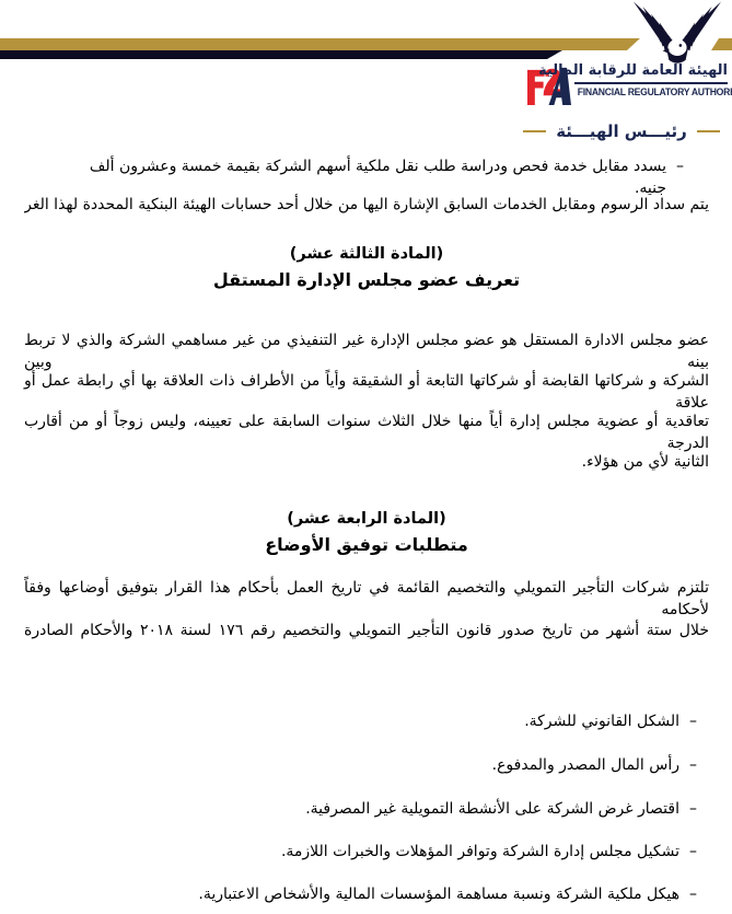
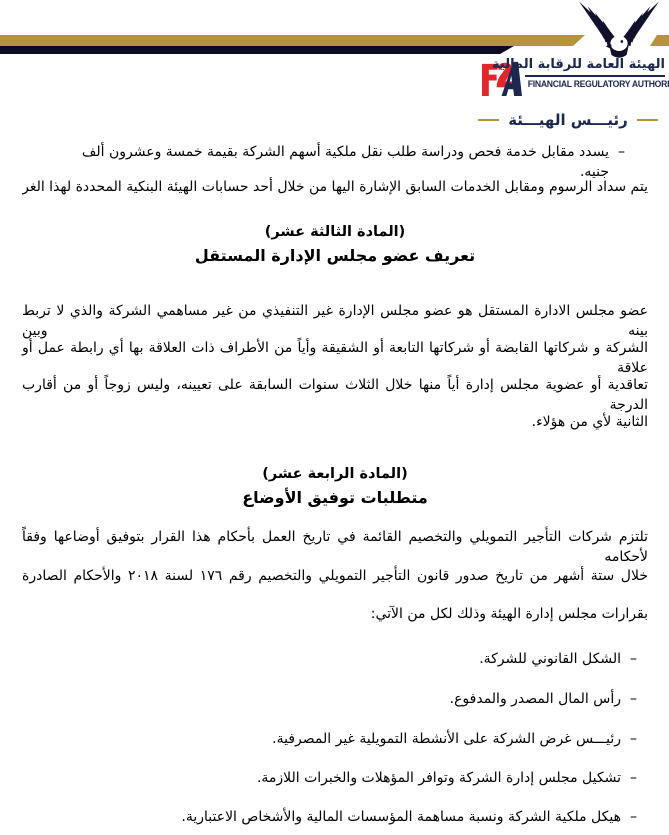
  الهيئة العامة للرقابة المالية
  FINANCIAL REGULATORY AUTHORI
  رئيـــس الهيـــئة
  –
  يسدد مقابل خدمة فحص ودراسة طلب نقل ملكية أسهم الشركة بقيمة خمسة وعشرون ألف جنيه.
  يتم سداد الرسوم ومقابل الخدمات السابق الإشارة اليها من خلال أحد حسابات الهيئة البنكية المحددة لهذا الغر
  (المادة الثالثة عشر)
  تعريف عضو مجلس الإدارة المستقل
  عضو مجلس الادارة المستقل هو عضو مجلس الإدارة غير التنفيذي من غير مساهمي الشركة والذي لا تربط بينه وبين
  الشركة و شركاتها القابضة أو شركاتها التابعة أو الشقيقة وأياً من الأطراف ذات العلاقة بها أي رابطة عمل أو علاقة
  تعاقدية أو عضوية مجلس إدارة أياً منها خلال الثلاث سنوات السابقة على تعيينه، وليس زوجاً أو من أقارب الدرجة
  الثانية لأي من هؤلاء.
  (المادة الرابعة عشر)
  متطلبات توفيق الأوضاع
  تلتزم شركات التأجير التمويلي والتخصيم القائمة في تاريخ العمل بأحكام هذا القرار بتوفيق أوضاعها وفقاً لأحكامه
  خلال ستة أشهر من تاريخ صدور قانون التأجير التمويلي والتخصيم رقم ١٧٦ لسنة ٢٠١٨ والأحكام الصادرة
+ بقرارات مجلس إدارة الهيئة وذلك لكل من الآتي:
  –
  الشكل القانوني للشركة.
  –
  رأس المال المصدر والمدفوع.
  –
- اقتصار غرض الشركة على الأنشطة التمويلية غير المصرفية.
+ رئيـــس غرض الشركة على الأنشطة التمويلية غير المصرفية.
  –
  تشكيل مجلس إدارة الشركة وتوافر المؤهلات والخبرات اللازمة.
  –
  هيكل ملكية الشركة ونسبة مساهمة المؤسسات المالية والأشخاص الاعتبارية.
